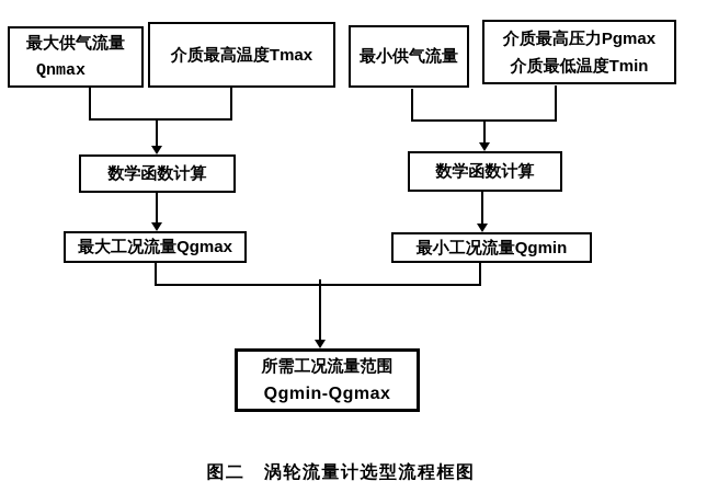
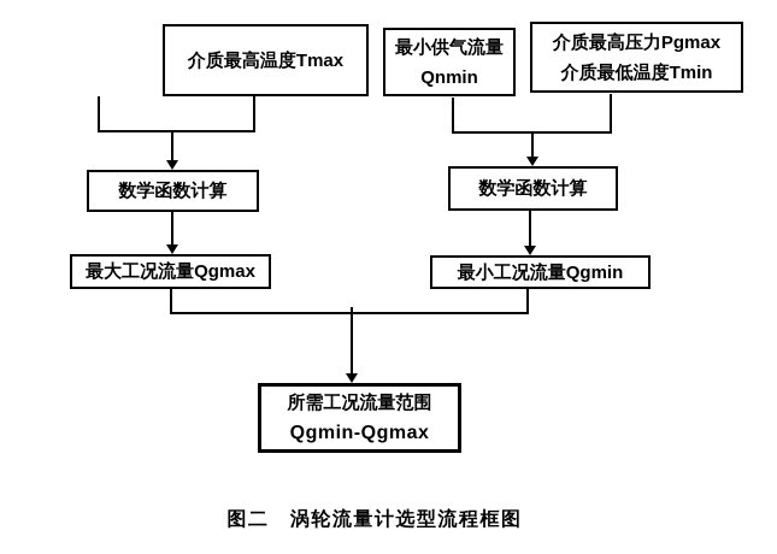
- 最大供气流量
- Qnmax
  介质最高温度Tmax
  最小供气流量
+ Qnmin
  介质最高压力Pgmax
  介质最低温度Tmin
  数学函数计算
  数学函数计算
  最大工况流量Qgmax
  最小工况流量Qgmin
  所需工况流量范围
  Qgmin-Qgmax
  图二 涡轮流量计选型流程框图
